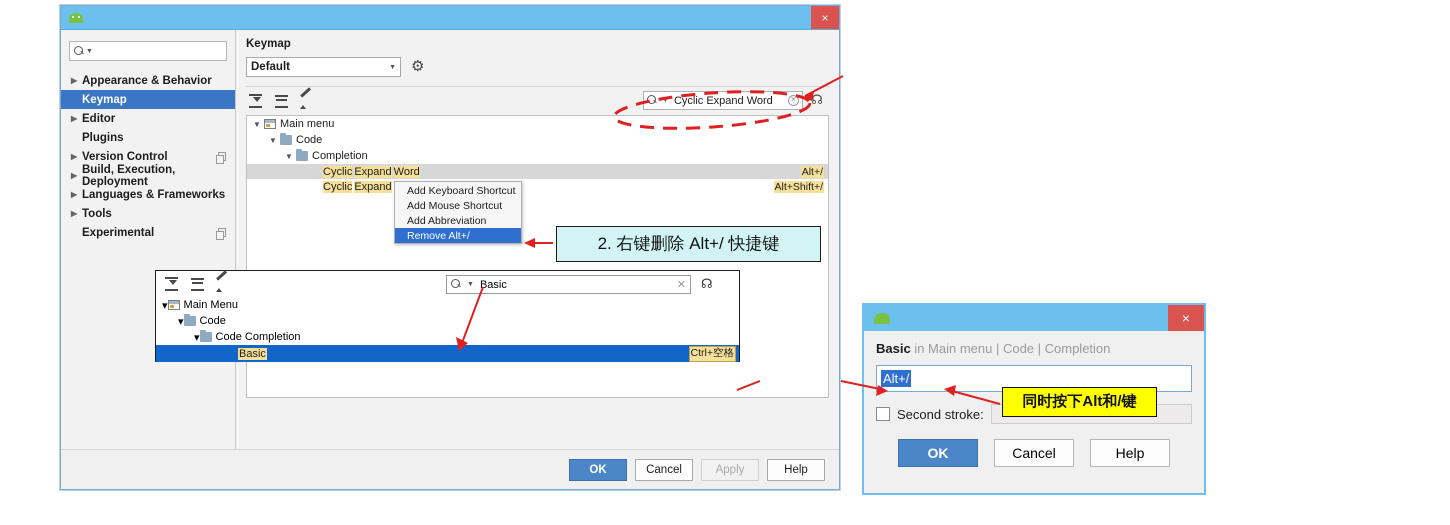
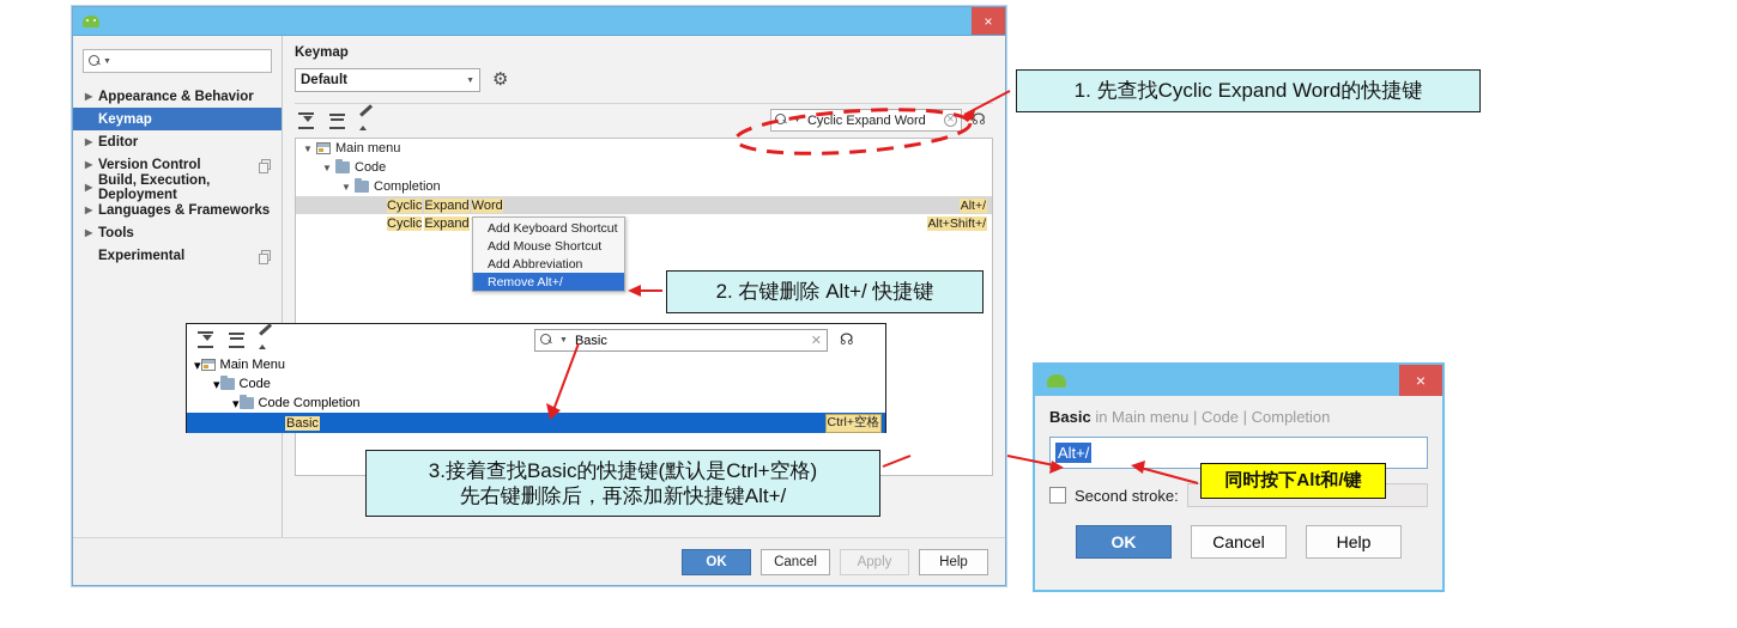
  ×
  ▶
  Appearance & Behavior
  Keymap
  ▶
  Editor
- Plugins
  ▶
  Version Control
  ▶
  Build, Execution, Deployment
  ▶
  Languages & Frameworks
  ▶
  Tools
  Experimental
  Keymap
  Default
  Cyclic Expand Word
  ✕
  ☊
  ▼
  Main menu
  ▼
  Code
  ▼
  Completion
  Cyclic
  Expand
  Word
  Alt+/
  Cyclic
  Expand
  Alt+Shift+/
  OK
  Cancel
  Apply
  Help
  Add Keyboard Shortcut
  Add Mouse Shortcut
  Add Abbreviation
  Remove Alt+/
  Basic
  ✕
  ☊
  ▾
  Main Menu
  ▾
  Code
  ▾
  Code Completion
  Basic
  Ctrl+空格
  ×
  Basic in Main menu | Code | Completion
  Alt+/
  Second stroke:
  OK
  Cancel
  Help
+ 1. 先查找Cyclic Expand Word的快捷键
  2. 右键删除 Alt+/ 快捷键
+ 3.接着查找Basic的快捷键(默认是Ctrl+空格)
+ 先右键删除后，再添加新快捷键Alt+/
  同时按下Alt和/键
